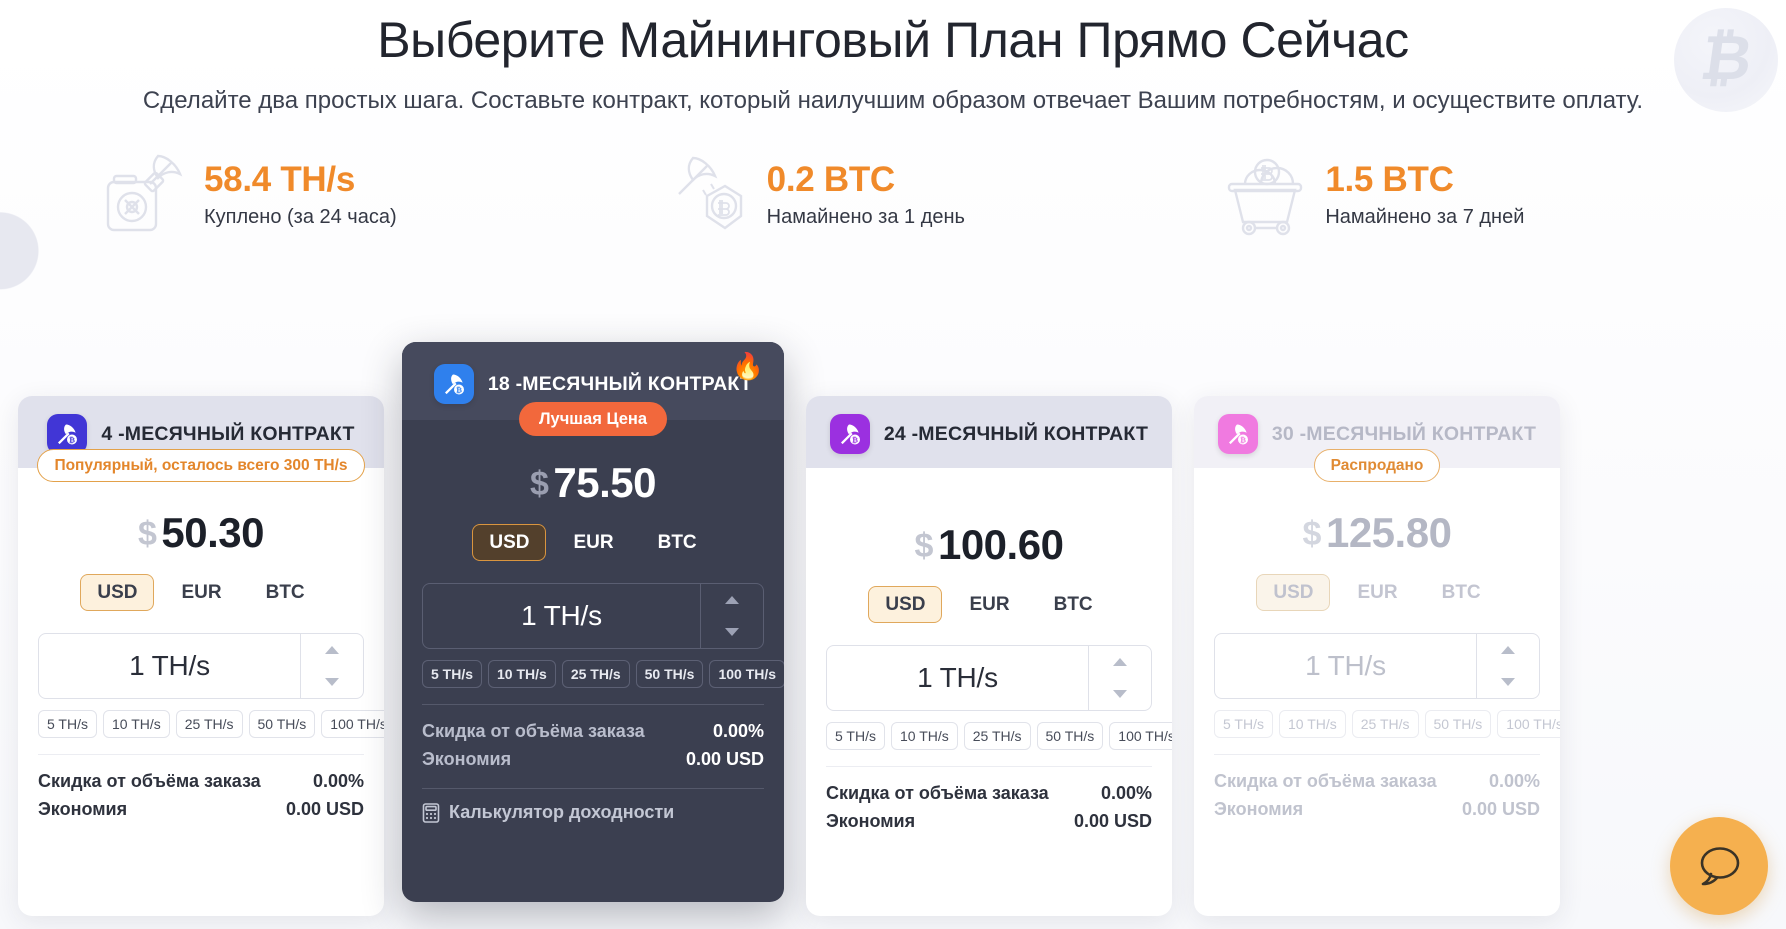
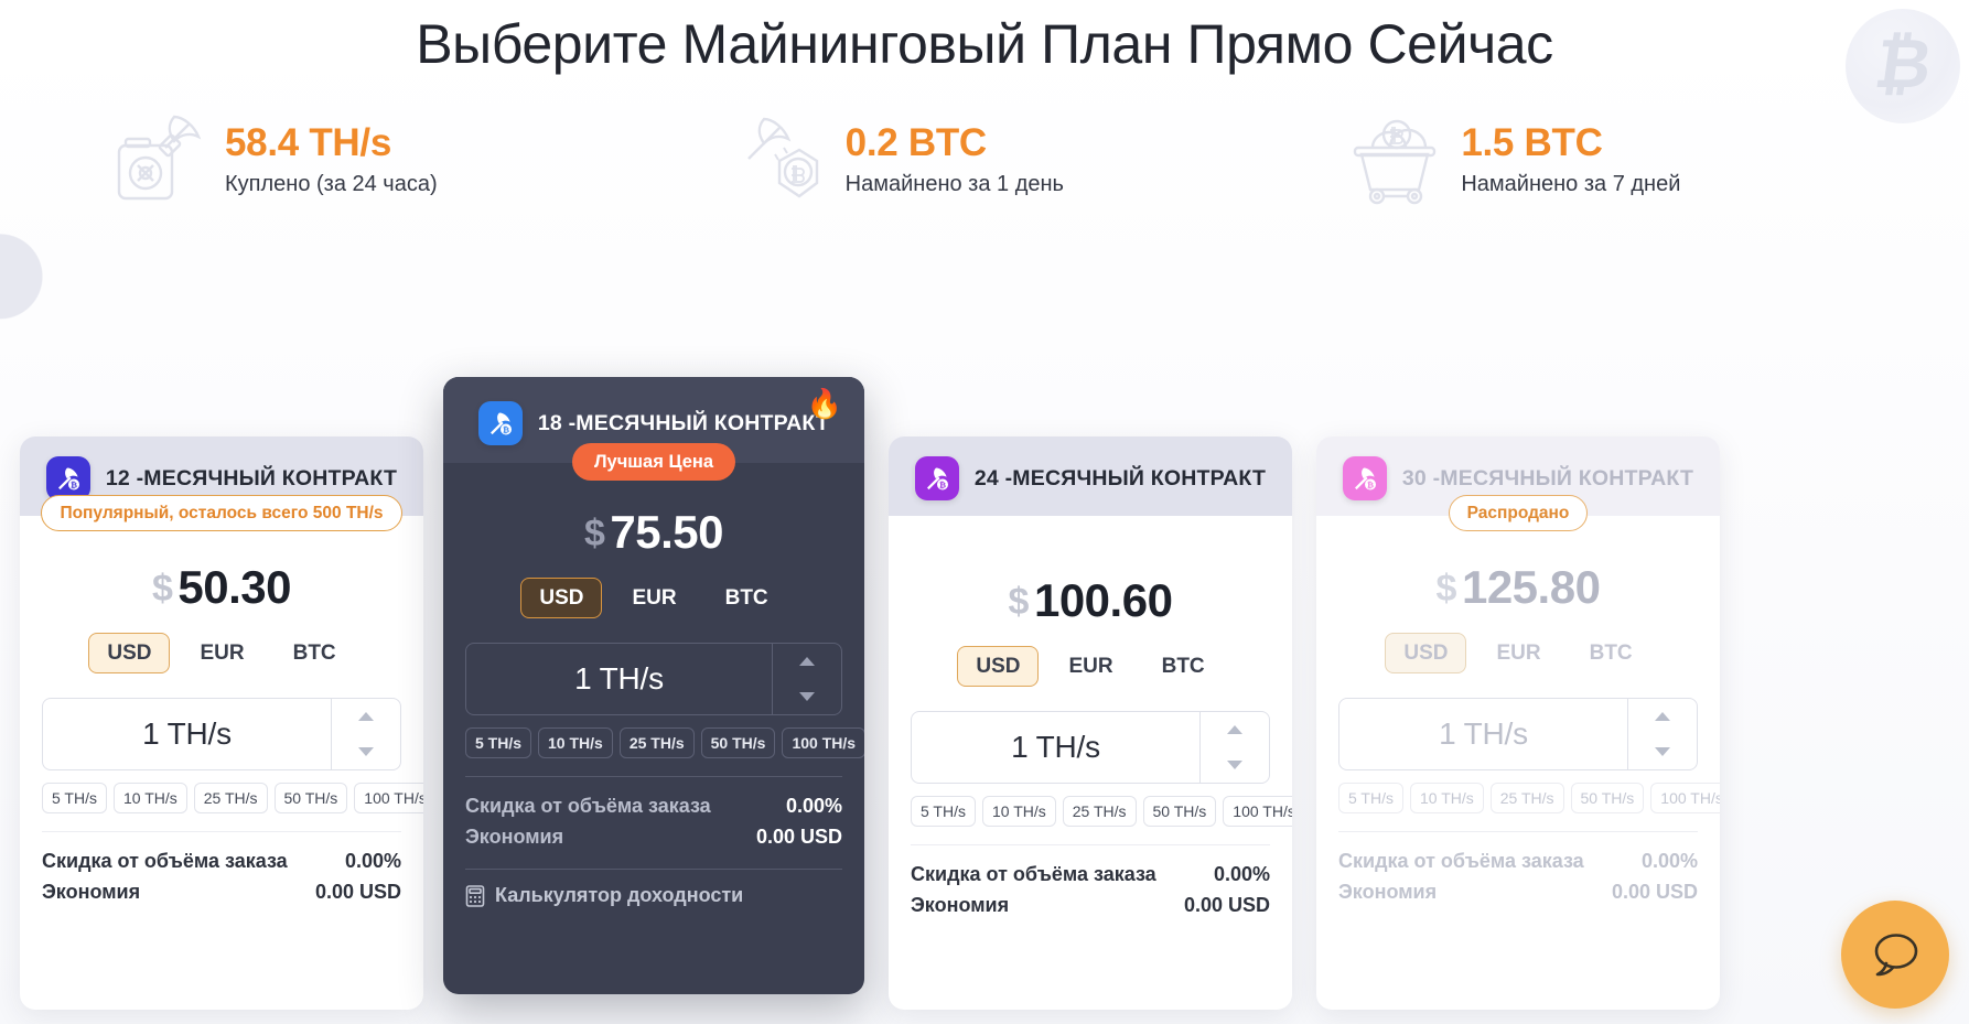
  Выберите Майнинговый План Прямо Сейчас
- Сделайте два простых шага. Составьте контракт, который наилучшим образом отвечает Вашим потребностям, и осуществите оплату.
  58.4 TH/s
  Куплено (за 24 часа)
  0.2 BTC
  Намайнено за 1 день
  1.5 BTC
  Намайнено за 7 дней
  ₿
- 4 -МЕСЯЧНЫЙ КОНТРАКТ
+ 12 -МЕСЯЧНЫЙ КОНТРАКТ
- Популярный, осталось всего 300 TH/s
+ Популярный, осталось всего 500 TH/s
  $ 50.30
  USD
  EUR
  BTC
  1 TH/s
  5 TH/s
  10 TH/s
  25 TH/s
  50 TH/s
  100 TH/s
  Скидка от объёма заказа
  0.00%
  Экономия
  0.00 USD
  ₿
  18 -МЕСЯЧНЫЙ КОНТРАКТ
  🔥
  Лучшая Цена
  $ 75.50
  USD
  EUR
  BTC
  1 TH/s
  5 TH/s
  10 TH/s
  25 TH/s
  50 TH/s
  100 TH/s
  Скидка от объёма заказа
  0.00%
  Экономия
  0.00 USD
  Калькулятор доходности
  ₿
  24 -МЕСЯЧНЫЙ КОНТРАКТ
  $ 100.60
  USD
  EUR
  BTC
  1 TH/s
  5 TH/s
  10 TH/s
  25 TH/s
  50 TH/s
  100 TH/s
  Скидка от объёма заказа
  0.00%
  Экономия
  0.00 USD
  ₿
  30 -МЕСЯЧНЫЙ КОНТРАКТ
  Распродано
  $ 125.80
  USD
  EUR
  BTC
  1 TH/s
  5 TH/s
  10 TH/s
  25 TH/s
  50 TH/s
  100 TH/s
  Скидка от объёма заказа
  0.00%
  Экономия
  0.00 USD
